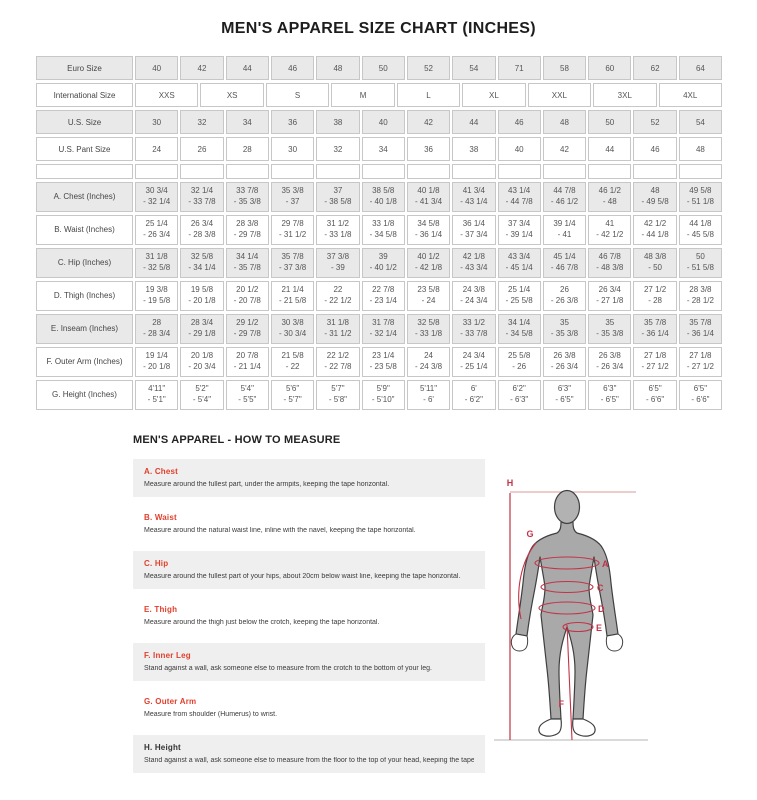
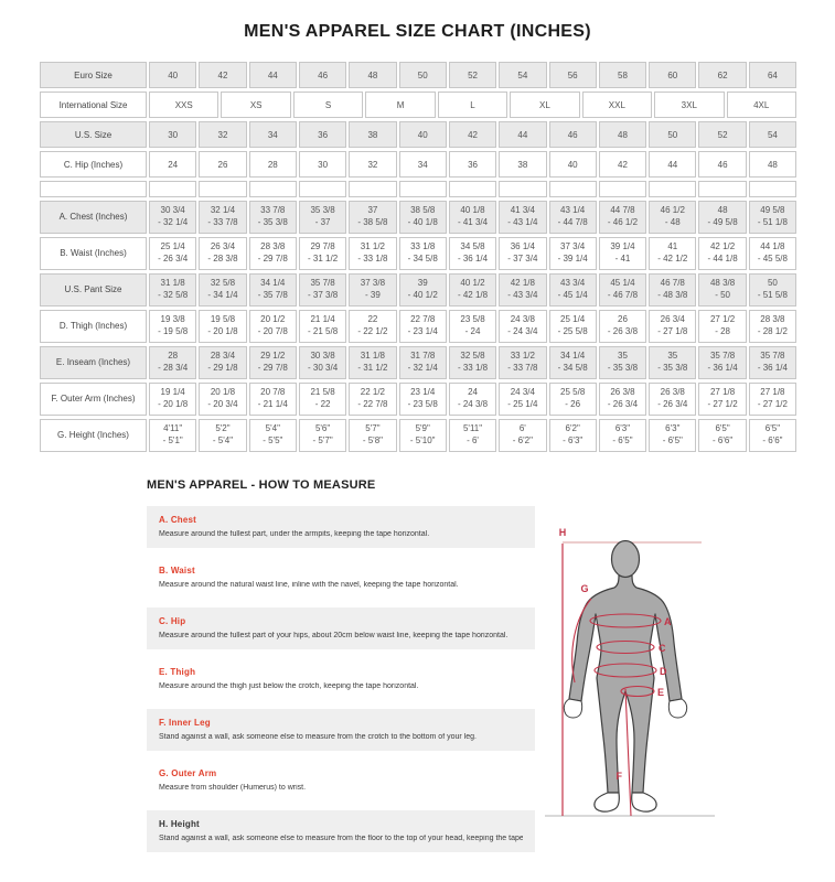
  MEN'S APPAREL SIZE CHART (INCHES)
  Euro Size
  40
  42
  44
  46
  48
  50
  52
  54
- 71
+ 56
  58
  60
  62
  64
  International Size
  XXS
  XS
  S
  M
  L
  XL
  XXL
  3XL
  4XL
  U.S. Size
  30
  32
  34
  36
  38
  40
  42
  44
  46
  48
  50
  52
  54
- U.S. Pant Size
+ C. Hip (Inches)
  24
  26
  28
  30
  32
  34
  36
  38
  40
  42
  44
  46
  48
  A. Chest (Inches)
  30 3/4
  - 32 1/4
  32 1/4
  - 33 7/8
  33 7/8
  - 35 3/8
  35 3/8
  - 37
  37
  - 38 5/8
  38 5/8
  - 40 1/8
  40 1/8
  - 41 3/4
  41 3/4
  - 43 1/4
  43 1/4
  - 44 7/8
  44 7/8
  - 46 1/2
  46 1/2
  - 48
  48
  - 49 5/8
  49 5/8
  - 51 1/8
  B. Waist (Inches)
  25 1/4
  - 26 3/4
  26 3/4
  - 28 3/8
  28 3/8
  - 29 7/8
  29 7/8
  - 31 1/2
  31 1/2
  - 33 1/8
  33 1/8
  - 34 5/8
  34 5/8
  - 36 1/4
  36 1/4
  - 37 3/4
  37 3/4
  - 39 1/4
  39 1/4
  - 41
  41
  - 42 1/2
  42 1/2
  - 44 1/8
  44 1/8
  - 45 5/8
- C. Hip (Inches)
+ U.S. Pant Size
  31 1/8
  - 32 5/8
  32 5/8
  - 34 1/4
  34 1/4
  - 35 7/8
  35 7/8
  - 37 3/8
  37 3/8
  - 39
  39
  - 40 1/2
  40 1/2
  - 42 1/8
  42 1/8
  - 43 3/4
  43 3/4
  - 45 1/4
  45 1/4
  - 46 7/8
  46 7/8
  - 48 3/8
  48 3/8
  - 50
  50
  - 51 5/8
  D. Thigh (Inches)
  19 3/8
  - 19 5/8
  19 5/8
  - 20 1/8
  20 1/2
  - 20 7/8
  21 1/4
  - 21 5/8
  22
  - 22 1/2
  22 7/8
  - 23 1/4
  23 5/8
  - 24
  24 3/8
  - 24 3/4
  25 1/4
  - 25 5/8
  26
  - 26 3/8
  26 3/4
  - 27 1/8
  27 1/2
  - 28
  28 3/8
  - 28 1/2
  E. Inseam (Inches)
  28
  - 28 3/4
  28 3/4
  - 29 1/8
  29 1/2
  - 29 7/8
  30 3/8
  - 30 3/4
  31 1/8
  - 31 1/2
  31 7/8
  - 32 1/4
  32 5/8
  - 33 1/8
  33 1/2
  - 33 7/8
  34 1/4
  - 34 5/8
  35
  - 35 3/8
  35
  - 35 3/8
  35 7/8
  - 36 1/4
  35 7/8
  - 36 1/4
  F. Outer Arm (Inches)
  19 1/4
  - 20 1/8
  20 1/8
  - 20 3/4
  20 7/8
  - 21 1/4
  21 5/8
  - 22
  22 1/2
  - 22 7/8
  23 1/4
  - 23 5/8
  24
  - 24 3/8
  24 3/4
  - 25 1/4
  25 5/8
  - 26
  26 3/8
  - 26 3/4
  26 3/8
  - 26 3/4
  27 1/8
  - 27 1/2
  27 1/8
  - 27 1/2
  G. Height (Inches)
  4'11"
  - 5'1"
  5'2"
  - 5'4"
  5'4"
  - 5'5"
  5'6"
  - 5'7"
  5'7"
  - 5'8"
  5'9"
  - 5'10"
  5'11"
  - 6'
  6'
  - 6'2"
  6'2"
  - 6'3"
  6'3"
  - 6'5"
  6'3"
  - 6'5"
  6'5"
  - 6'6"
  6'5"
  - 6'6"
  MEN'S APPAREL - HOW TO MEASURE
  A. Chest
  B. Waist
  C. Hip
  E. Thigh
  F. Inner Leg
  G. Outer Arm
  H. Height
  H
  G
  A
  C
  D
  E
  F
